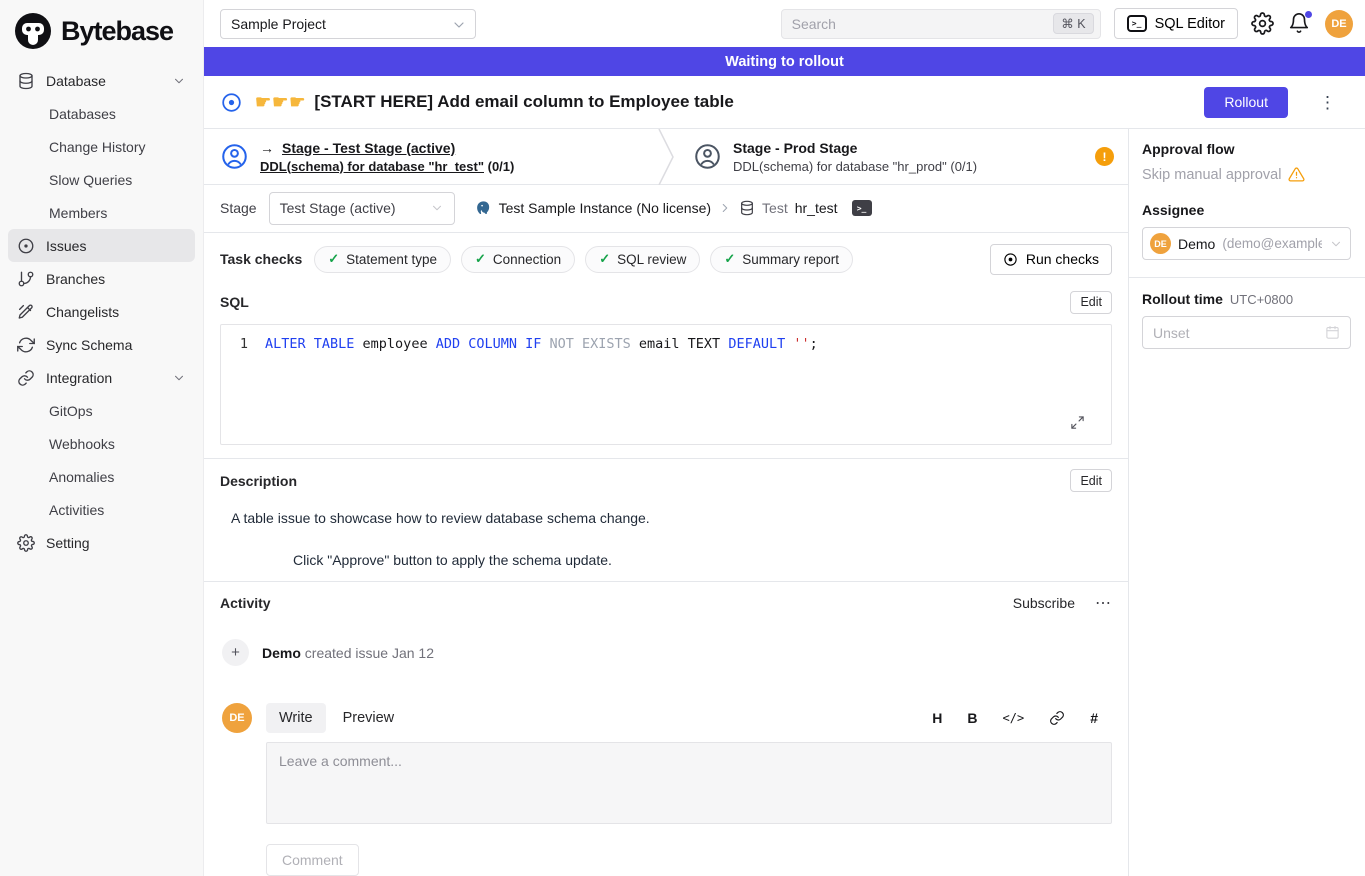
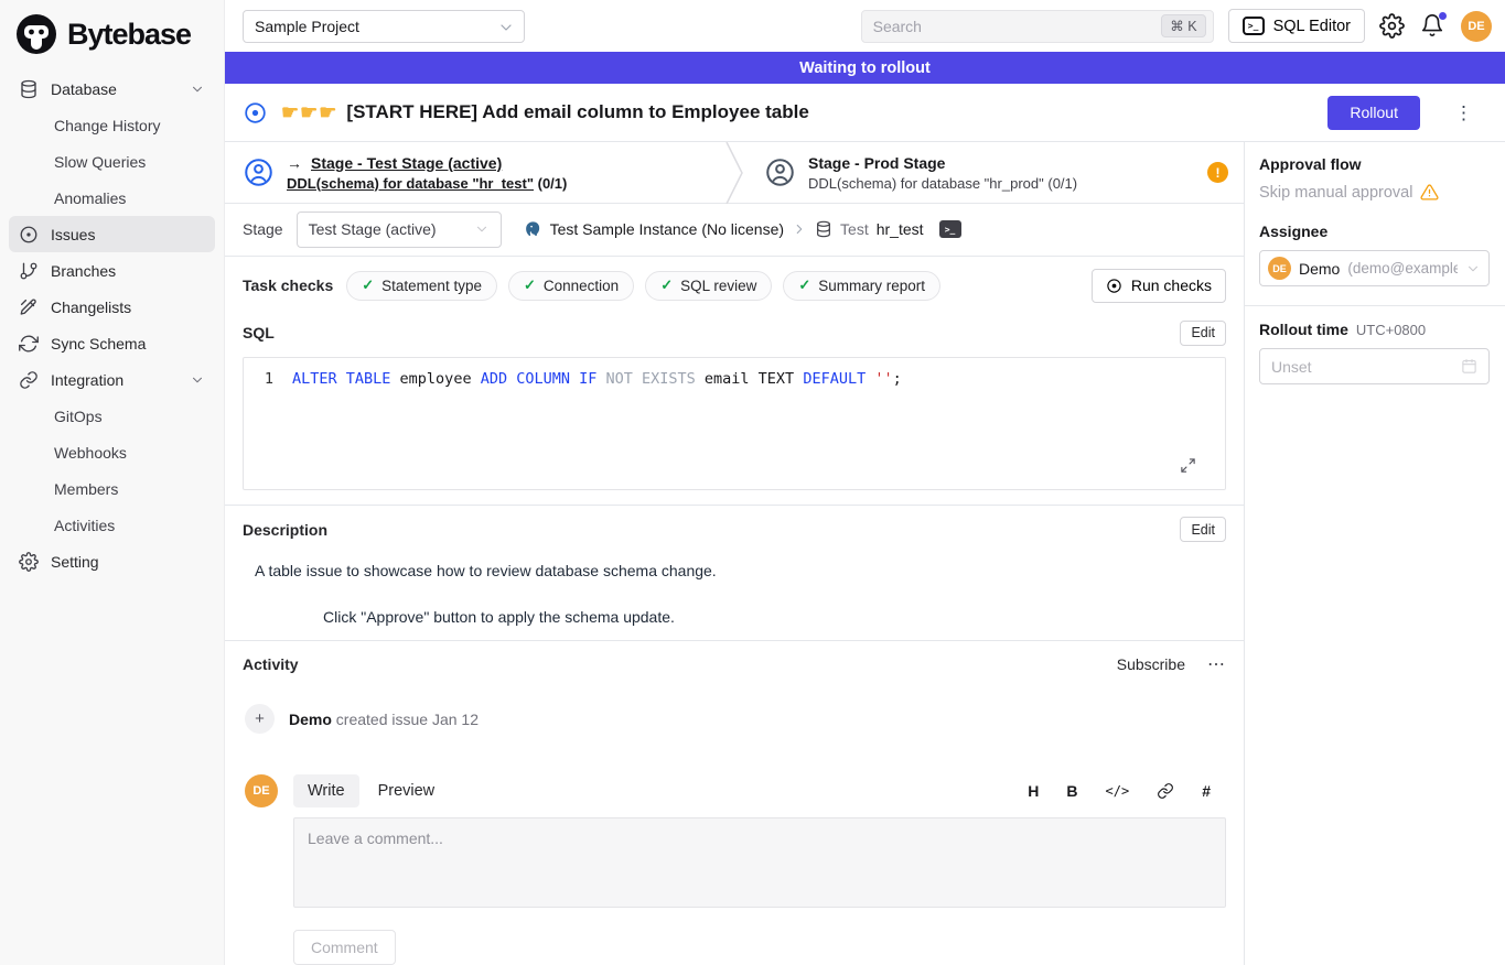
  Bytebase
  Database
- Databases
  Change History
  Slow Queries
- Members
+ Anomalies
  Issues
  Branches
  Changelists
  Sync Schema
  Integration
  GitOps
  Webhooks
- Anomalies
+ Members
  Activities
  Setting
  Sample Project
  Search
  ⌘ K
  >_
  SQL Editor
  DE
  Waiting to rollout
  ☛☛☛
  [START HERE] Add email column to Employee table
  Rollout
  ⋮
  →
  Stage - Test Stage (active)
  DDL(schema) for database "hr_test" (0/1)
  Stage - Prod Stage
  DDL(schema) for database "hr_prod" (0/1)
  !
  Stage
  Test Stage (active)
  Test Sample Instance (No license)
  Test
  hr_test
  >_
  Task checks
  ✓
  Statement type
  ✓
  Connection
  ✓
  SQL review
  ✓
  Summary report
  Run checks
  SQL
  Edit
  1
  ALTER TABLE employee ADD COLUMN IF NOT EXISTS email TEXT DEFAULT '';
  Description
  Edit
  A table issue to showcase how to review database schema change.
  Click "Approve" button to apply the schema update.
  Activity
  Subscribe
  ⋯
  +
  Demo created issue Jan 12
  DE
  Write
  Preview
  H
  B
  </>
  #
  Leave a comment...
  Comment
  Approval flow
  Skip manual approval
  Assignee
  DE
  Demo
  (demo@example
  Rollout time
  UTC+0800
  Unset
